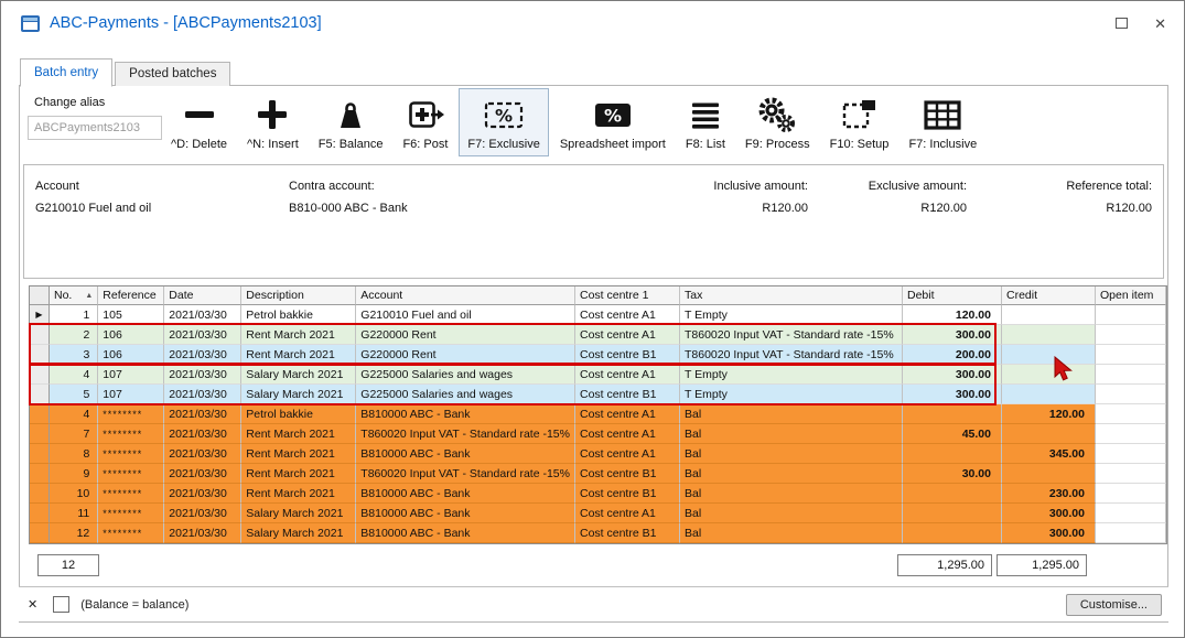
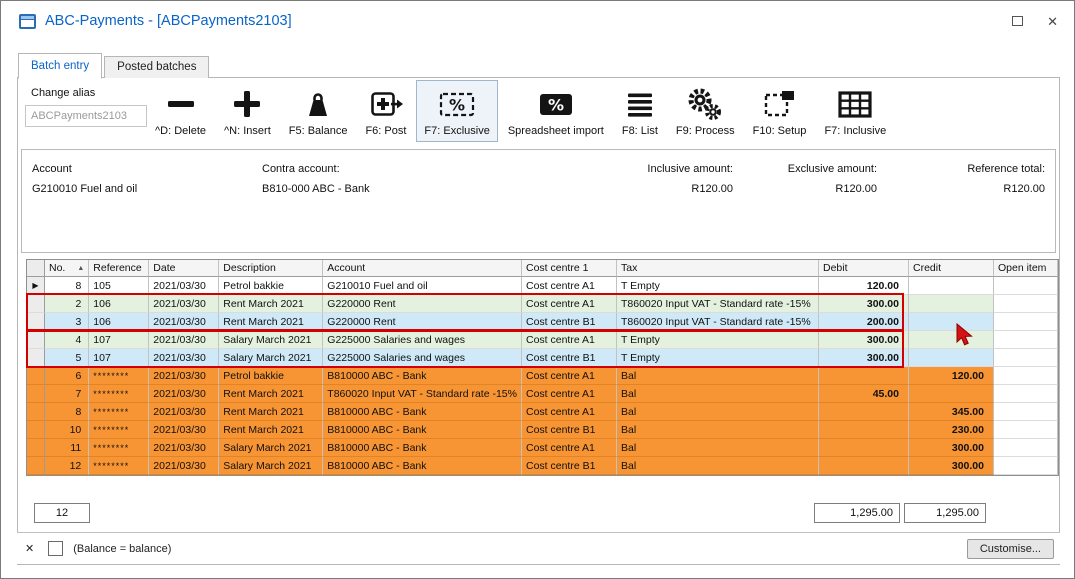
  ABC-Payments - [ABCPayments2103]
  ✕
  Batch entry
  Posted batches
  Change alias
  ABCPayments2103
  ^D: Delete
  ^N: Insert
  F5: Balance
  F6: Post
  %
  F7: Exclusive
  %
  Spreadsheet import
  F8: List
  F9: Process
  F10: Setup
  F7: Inclusive
  Account
  G210010 Fuel and oil
  Contra account:
  B810-000 ABC - Bank
  Inclusive amount:
  R120.00
  Exclusive amount:
  R120.00
  Reference total:
  R120.00
  	No.	Reference	Date	Description	Account	Cost centre 1	Tax	Debit	Credit	Open item
- ▶	1	105	2021/03/30	Petrol bakkie	G210010 Fuel and oil	Cost centre A1	T Empty	120.00
+ ▶	8	105	2021/03/30	Petrol bakkie	G210010 Fuel and oil	Cost centre A1	T Empty	120.00
  	2	106	2021/03/30	Rent March 2021	G220000 Rent	Cost centre A1	T860020 Input VAT - Standard rate -15%	300.00
  	3	106	2021/03/30	Rent March 2021	G220000 Rent	Cost centre B1	T860020 Input VAT - Standard rate -15%	200.00
  	4	107	2021/03/30	Salary March 2021	G225000 Salaries and wages	Cost centre A1	T Empty	300.00
  	5	107	2021/03/30	Salary March 2021	G225000 Salaries and wages	Cost centre B1	T Empty	300.00
- 	4	********	2021/03/30	Petrol bakkie	B810000 ABC - Bank	Cost centre A1	Bal		120.00
+ 	6	********	2021/03/30	Petrol bakkie	B810000 ABC - Bank	Cost centre A1	Bal		120.00
  	7	********	2021/03/30	Rent March 2021	T860020 Input VAT - Standard rate -15%	Cost centre A1	Bal	45.00
  	8	********	2021/03/30	Rent March 2021	B810000 ABC - Bank	Cost centre A1	Bal		345.00
- 	9	********	2021/03/30	Rent March 2021	T860020 Input VAT - Standard rate -15%	Cost centre B1	Bal	30.00
  	10	********	2021/03/30	Rent March 2021	B810000 ABC - Bank	Cost centre B1	Bal		230.00
  	11	********	2021/03/30	Salary March 2021	B810000 ABC - Bank	Cost centre A1	Bal		300.00
  	12	********	2021/03/30	Salary March 2021	B810000 ABC - Bank	Cost centre B1	Bal		300.00
  12
  1,295.00
  1,295.00
  ✕
  (Balance = balance)
  Customise...
